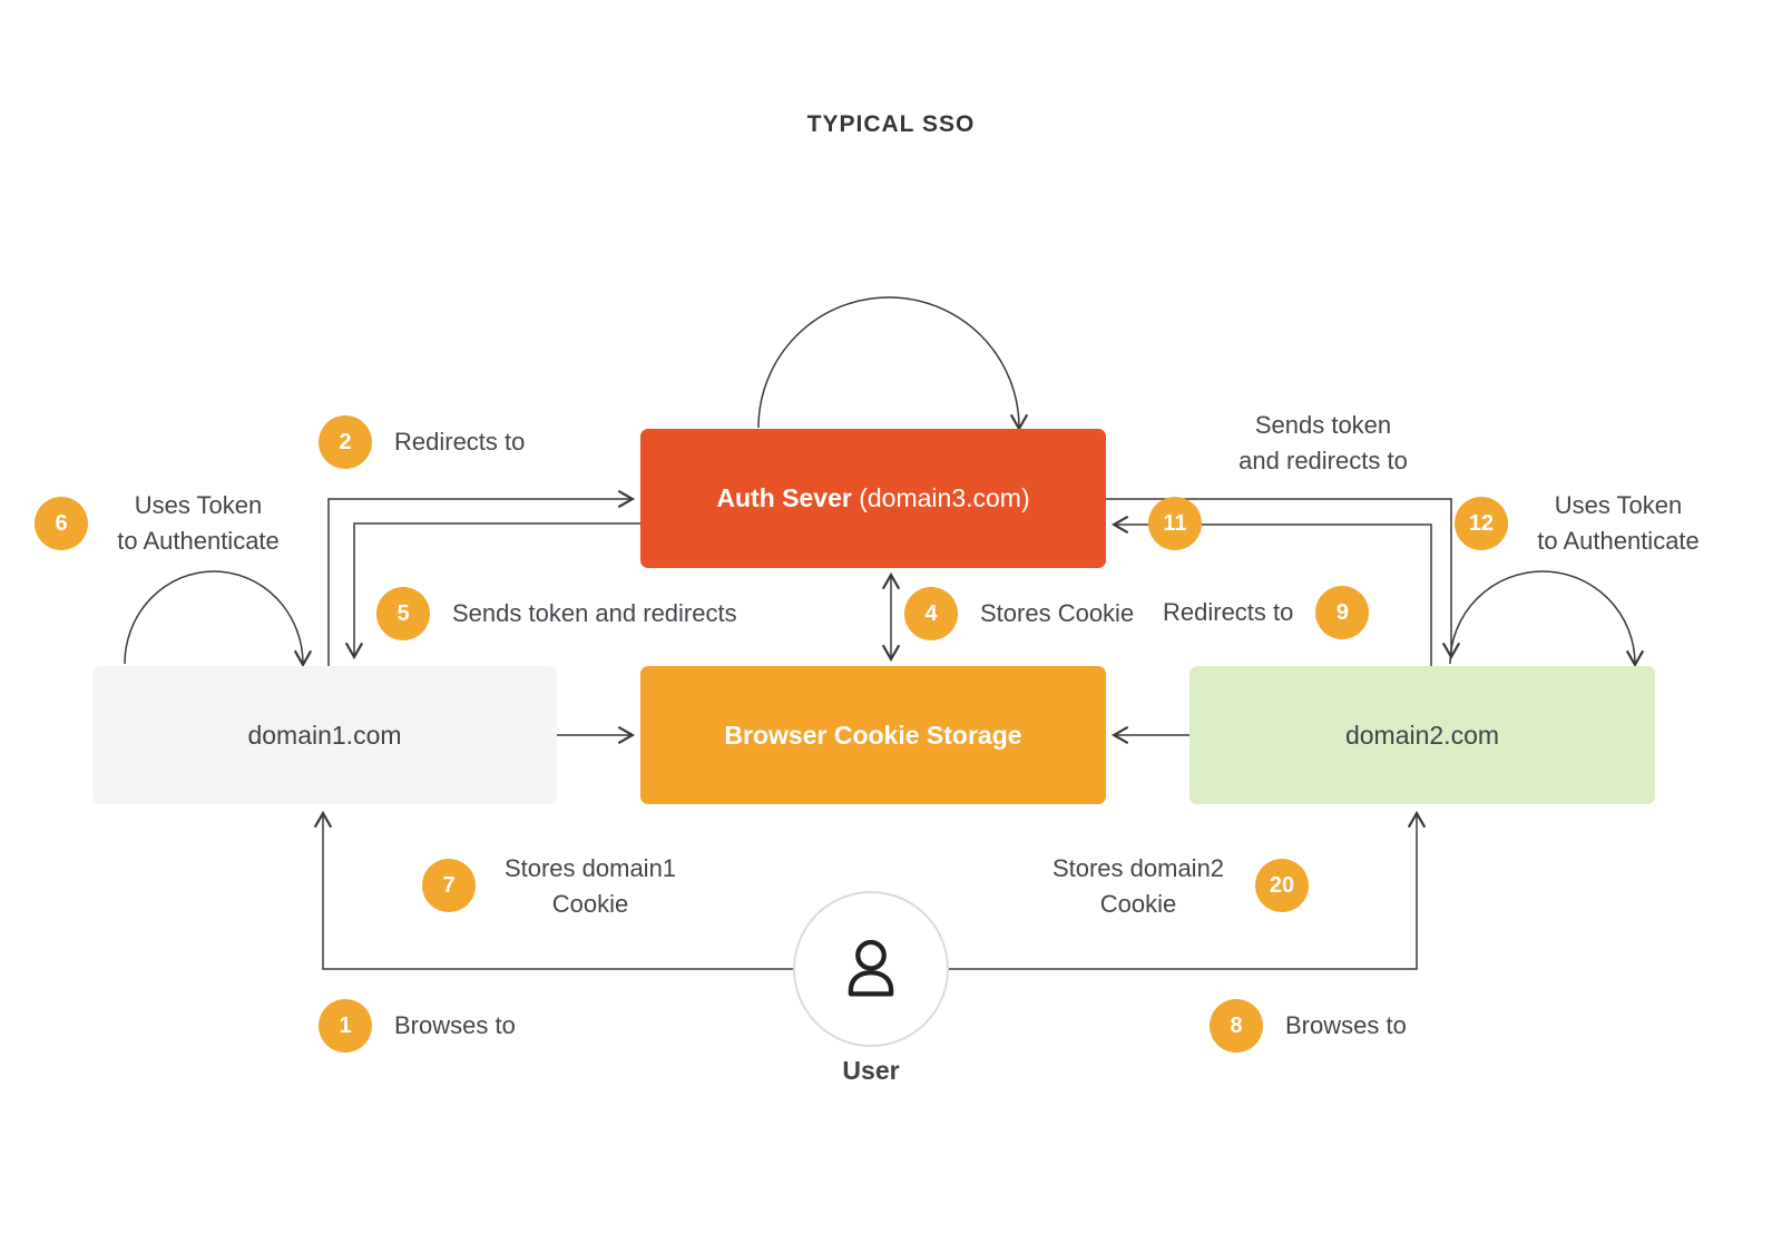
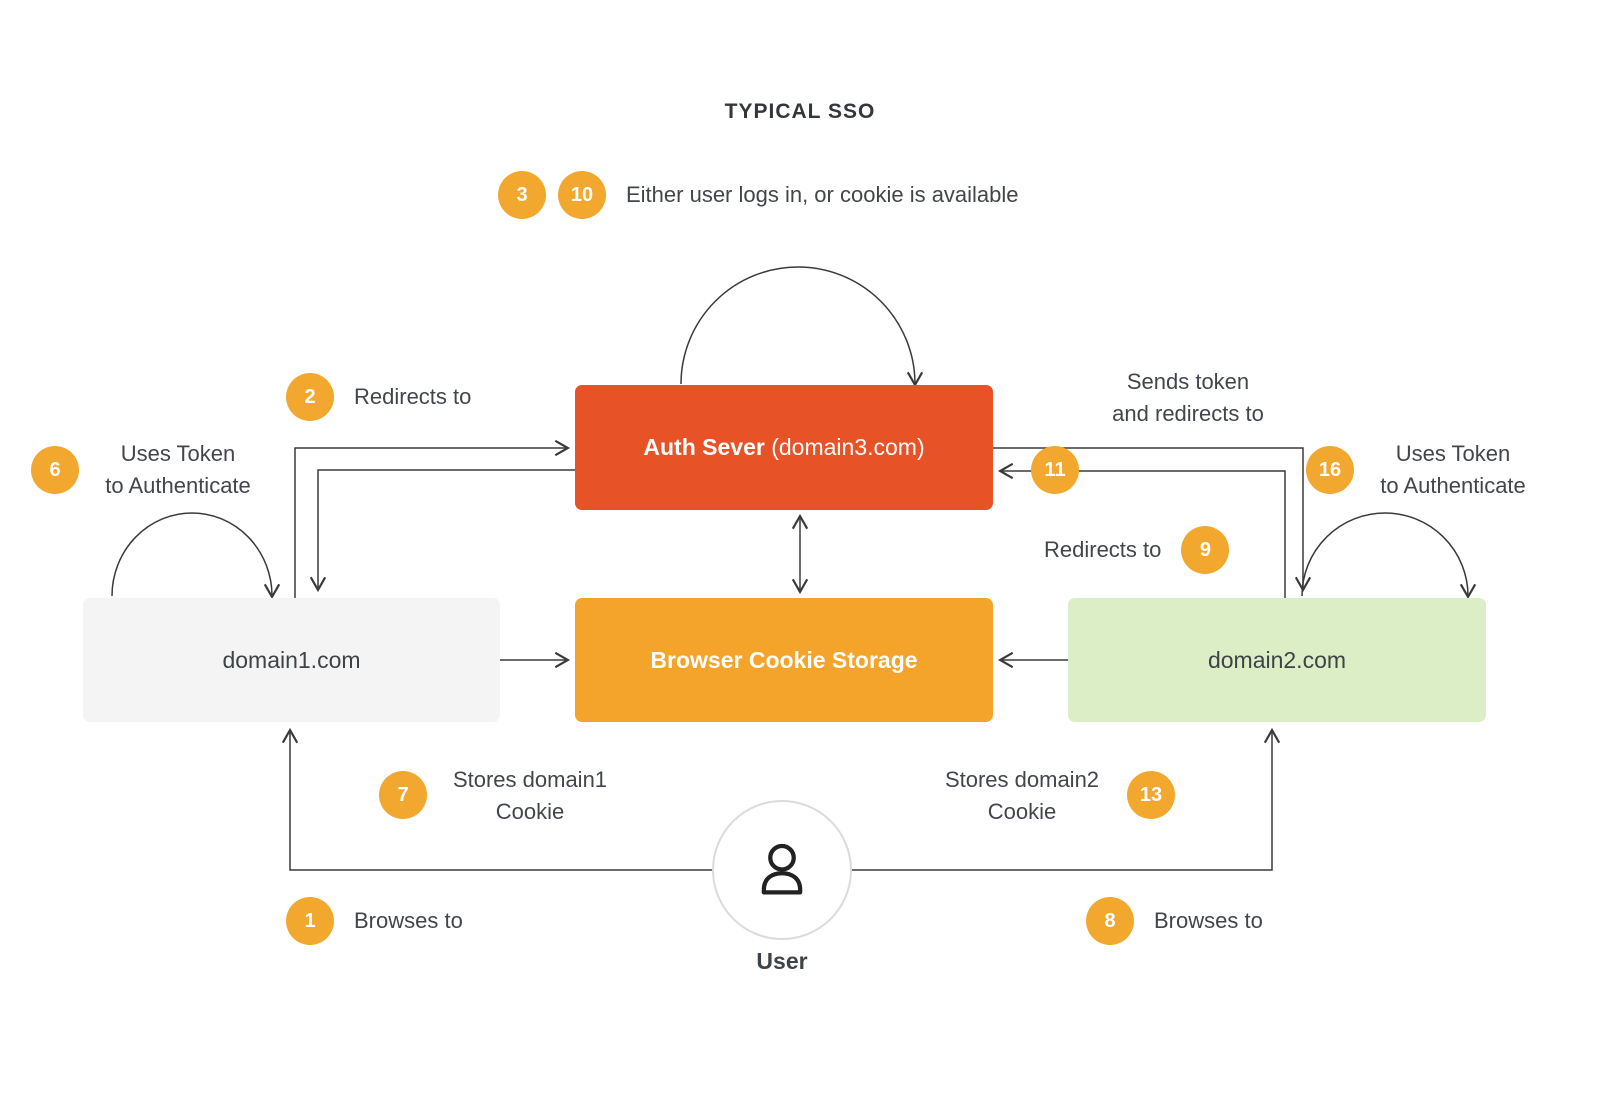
  TYPICAL SSO
  Auth Sever
  (domain3.com)
  Browser Cookie Storage
  domain1.com
  domain2.com
  User
+ 3
+ 10
+ Either user logs in, or cookie is available
  2
  Redirects to
  11
  Sends token
  and redirects to
  6
  Uses Token
  to Authenticate
- 12
+ 16
  Uses Token
  to Authenticate
- 5
- Sends token and redirects
- 4
- Stores Cookie
  Redirects to
  9
  7
  Stores domain1
  Cookie
  Stores domain2
  Cookie
- 20
+ 13
  1
  Browses to
  8
  Browses to
